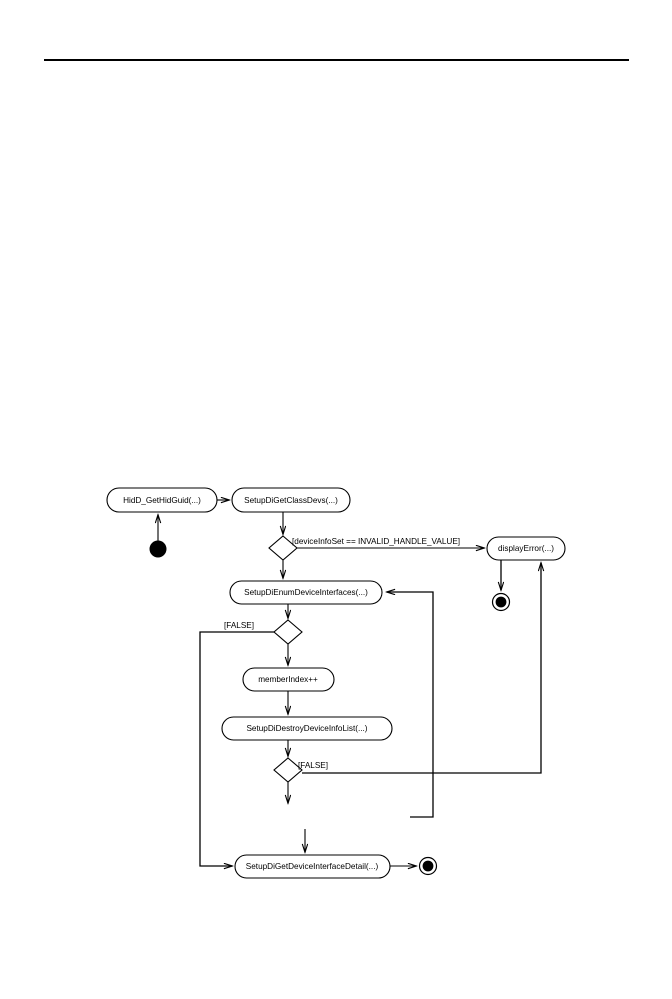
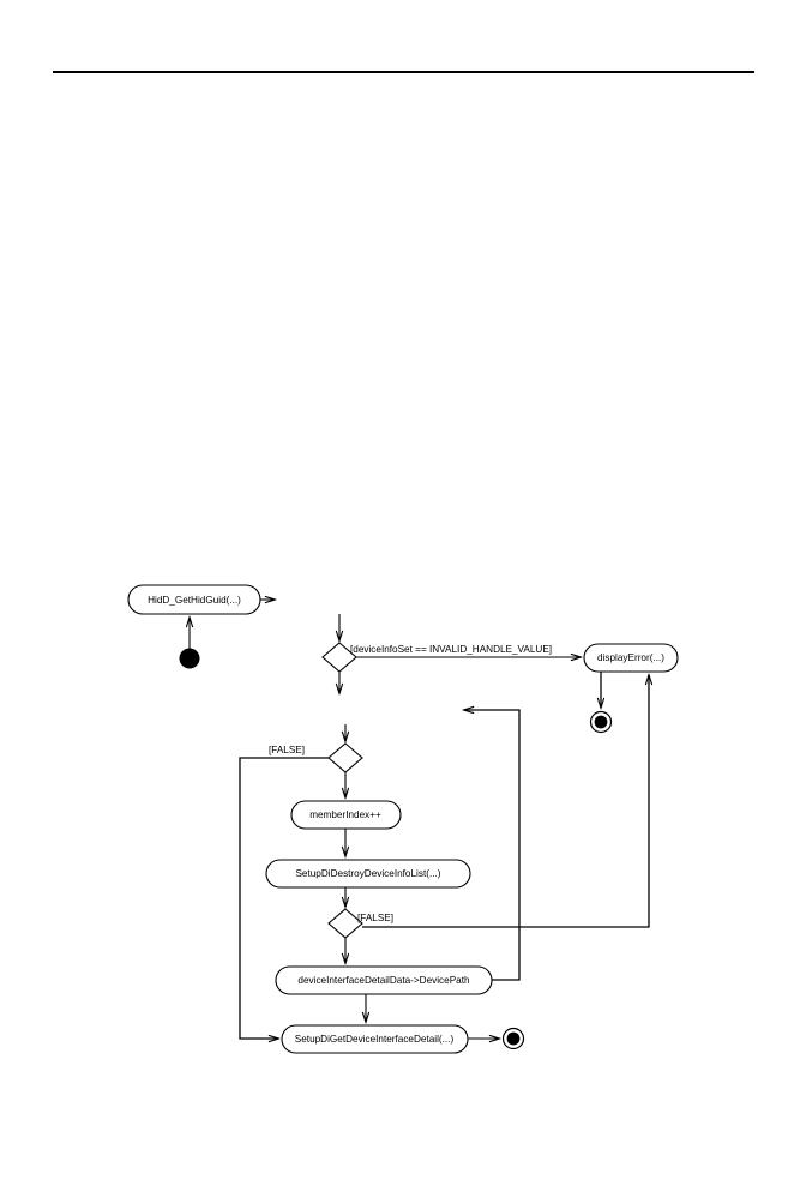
  HidD_GetHidGuid(...)
- SetupDiGetClassDevs(...)
  [deviceInfoSet == INVALID_HANDLE_VALUE]
  displayError(...)
- SetupDiEnumDeviceInterfaces(...)
  [FALSE]
  memberIndex++
  SetupDiDestroyDeviceInfoList(...)
  [FALSE]
+ deviceInterfaceDetailData->DevicePath
  SetupDiGetDeviceInterfaceDetail(...)
